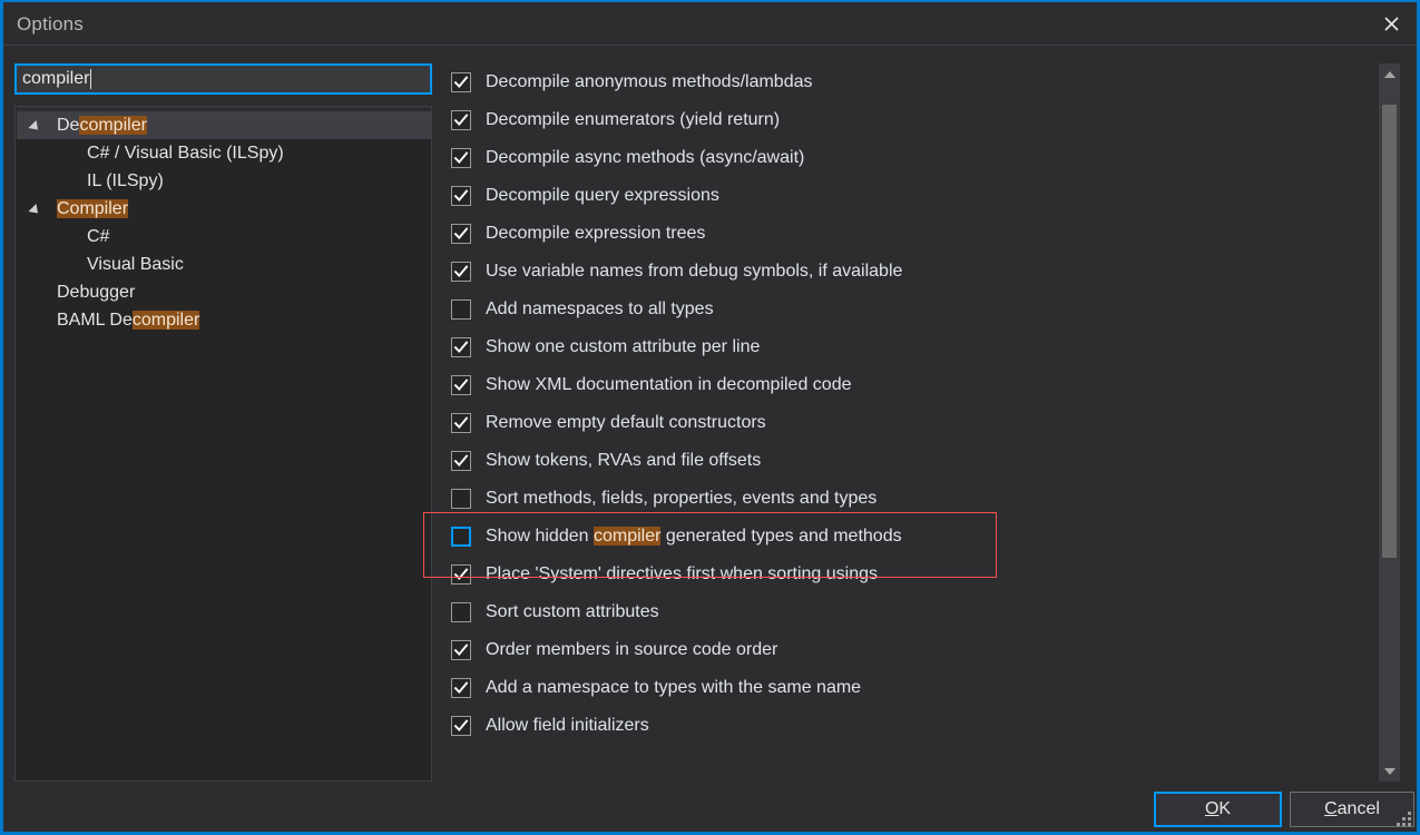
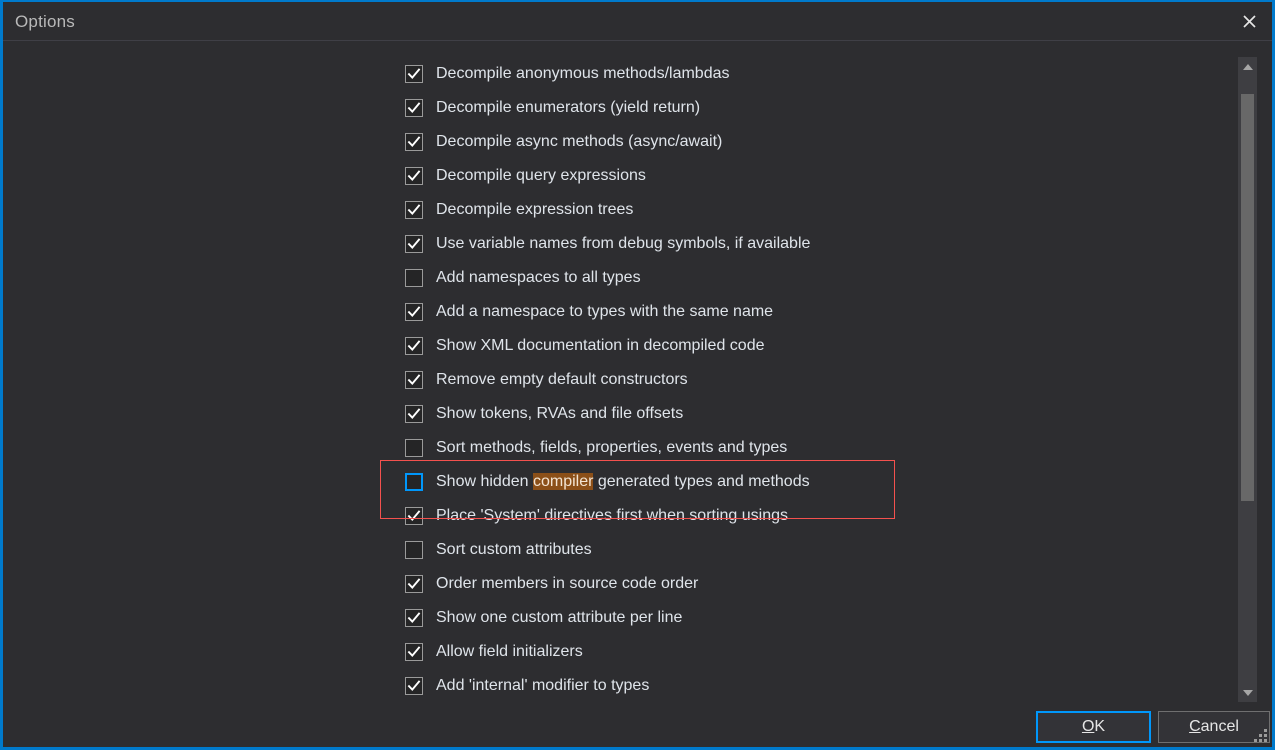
  Options
- compiler
- Decompiler
- C# / Visual Basic (ILSpy)
- IL (ILSpy)
- Compiler
- C#
- Visual Basic
- Debugger
- BAML Decompiler
  Decompile anonymous methods/lambdas
  Decompile enumerators (yield return)
  Decompile async methods (async/await)
  Decompile query expressions
  Decompile expression trees
  Use variable names from debug symbols, if available
  Add namespaces to all types
- Show one custom attribute per line
+ Add a namespace to types with the same name
  Show XML documentation in decompiled code
  Remove empty default constructors
  Show tokens, RVAs and file offsets
  Sort methods, fields, properties, events and types
  Show hidden compiler generated types and methods
  Place 'System' directives first when sorting usings
  Sort custom attributes
  Order members in source code order
- Add a namespace to types with the same name
+ Show one custom attribute per line
  Allow field initializers
+ Add 'internal' modifier to types
  OK
  Cancel
